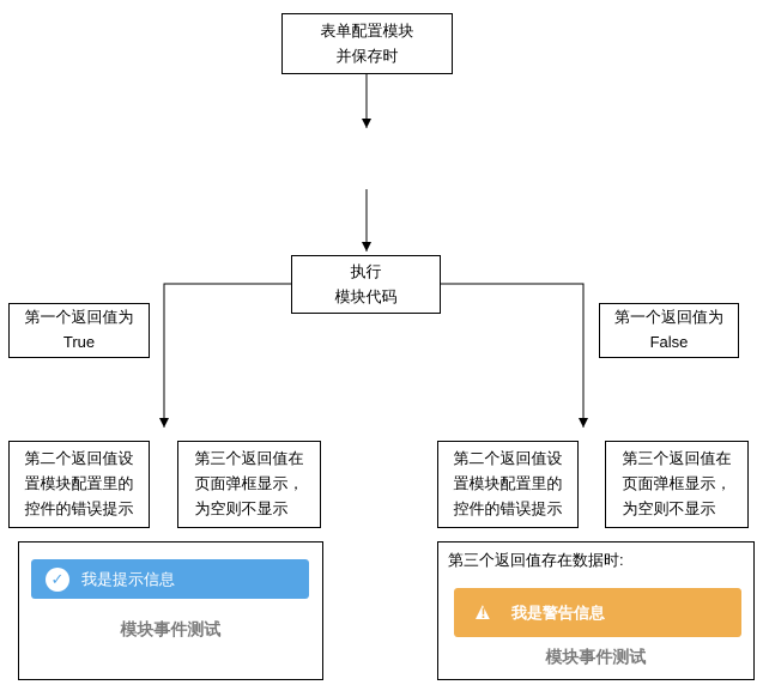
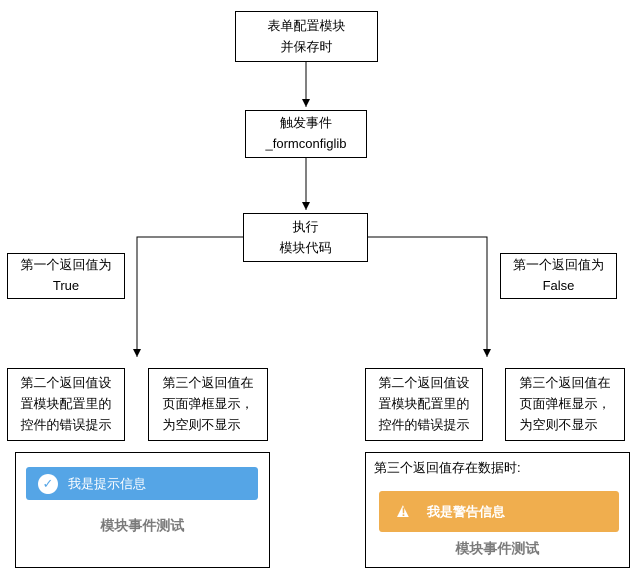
  表单配置模块
  并保存时
+ 触发事件
+ _formconfiglib
  执行
  模块代码
  第一个返回值为
  True
  第一个返回值为
  False
  第二个返回值设
  置模块配置里的
  控件的错误提示
  第三个返回值在
  页面弹框显示，
  为空则不显示
  第二个返回值设
  置模块配置里的
  控件的错误提示
  第三个返回值在
  页面弹框显示，
  为空则不显示
  ✓
  我是提示信息
  模块事件测试
  第三个返回值存在数据时:
  ▲
  !
  我是警告信息
  模块事件测试
